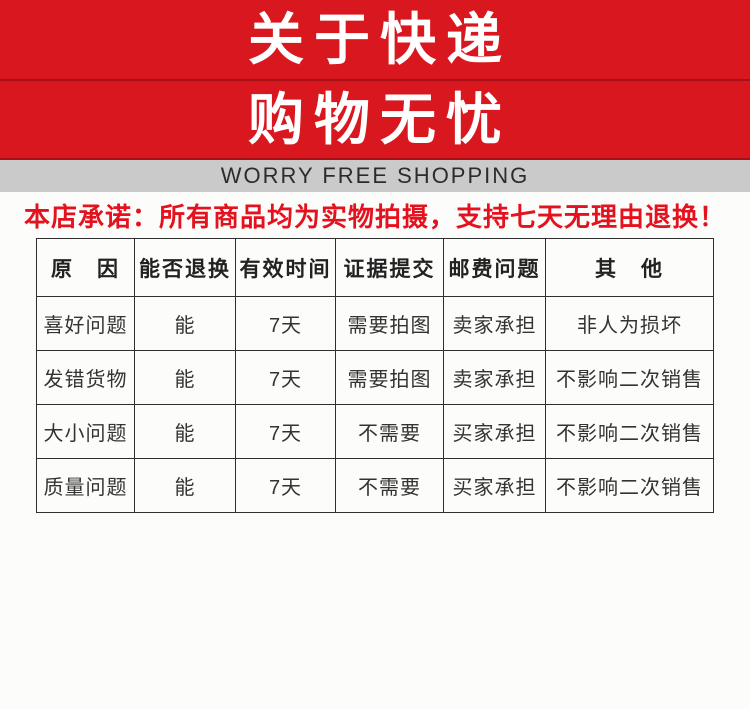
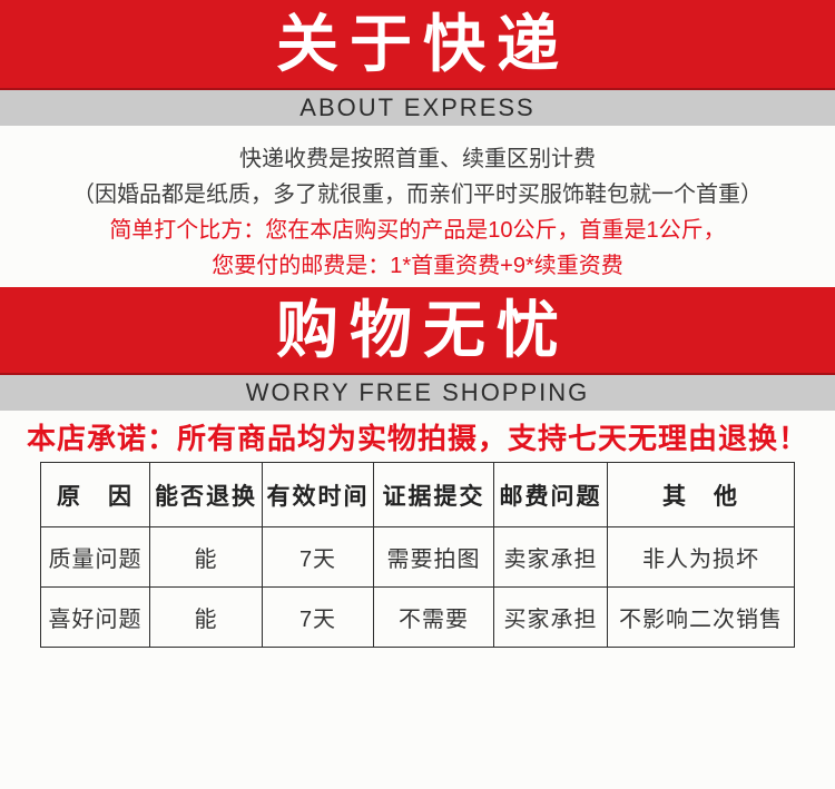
  关于快递
+ ABOUT EXPRESS
+ 快递收费是按照首重、续重区别计费
+ （因婚品都是纸质，多了就很重，而亲们平时买服饰鞋包就一个首重）
+ 简单打个比方：您在本店购买的产品是10公斤，首重是1公斤，
+ 您要付的邮费是：1*首重资费+9*续重资费
  购物无忧
  WORRY FREE SHOPPING
  本店承诺：所有商品均为实物拍摄，支持七天无理由退换！
  原 因	能否退换	有效时间	证据提交	邮费问题	其 他
- 喜好问题	能	7天	需要拍图	卖家承担	非人为损坏
+ 质量问题	能	7天	需要拍图	卖家承担	非人为损坏
- 发错货物	能	7天	需要拍图	卖家承担	不影响二次销售
- 大小问题	能	7天	不需要	买家承担	不影响二次销售
- 质量问题	能	7天	不需要	买家承担	不影响二次销售
+ 喜好问题	能	7天	不需要	买家承担	不影响二次销售
